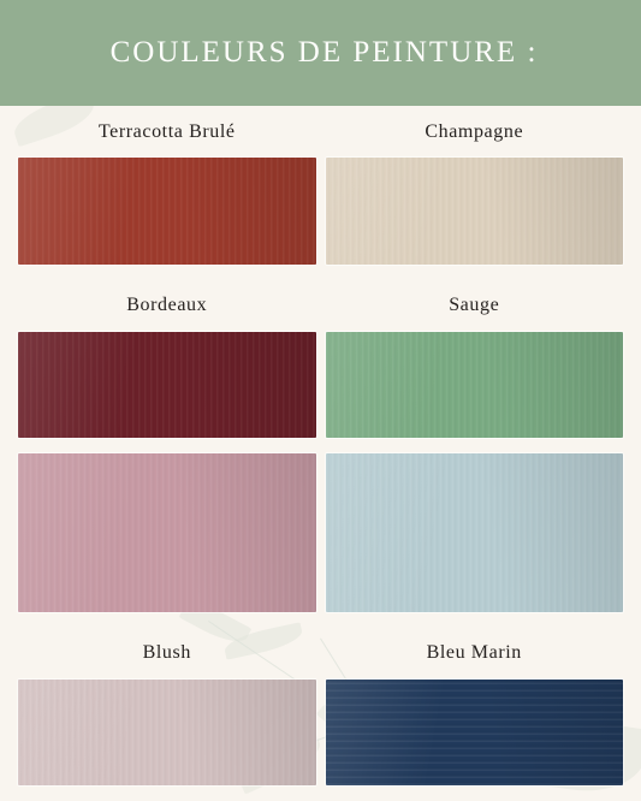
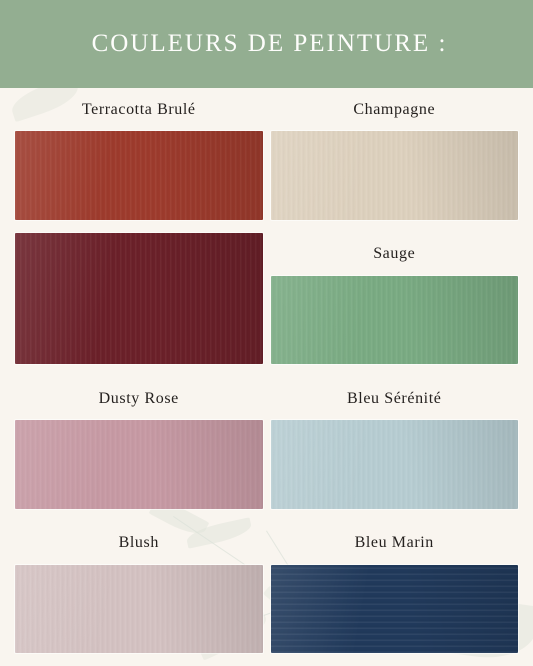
  COULEURS DE PEINTURE :
  Terracotta Brulé
  Champagne
- Bordeaux
  Sauge
+ Dusty Rose
+ Bleu Sérénité
  Blush
  Bleu Marin
